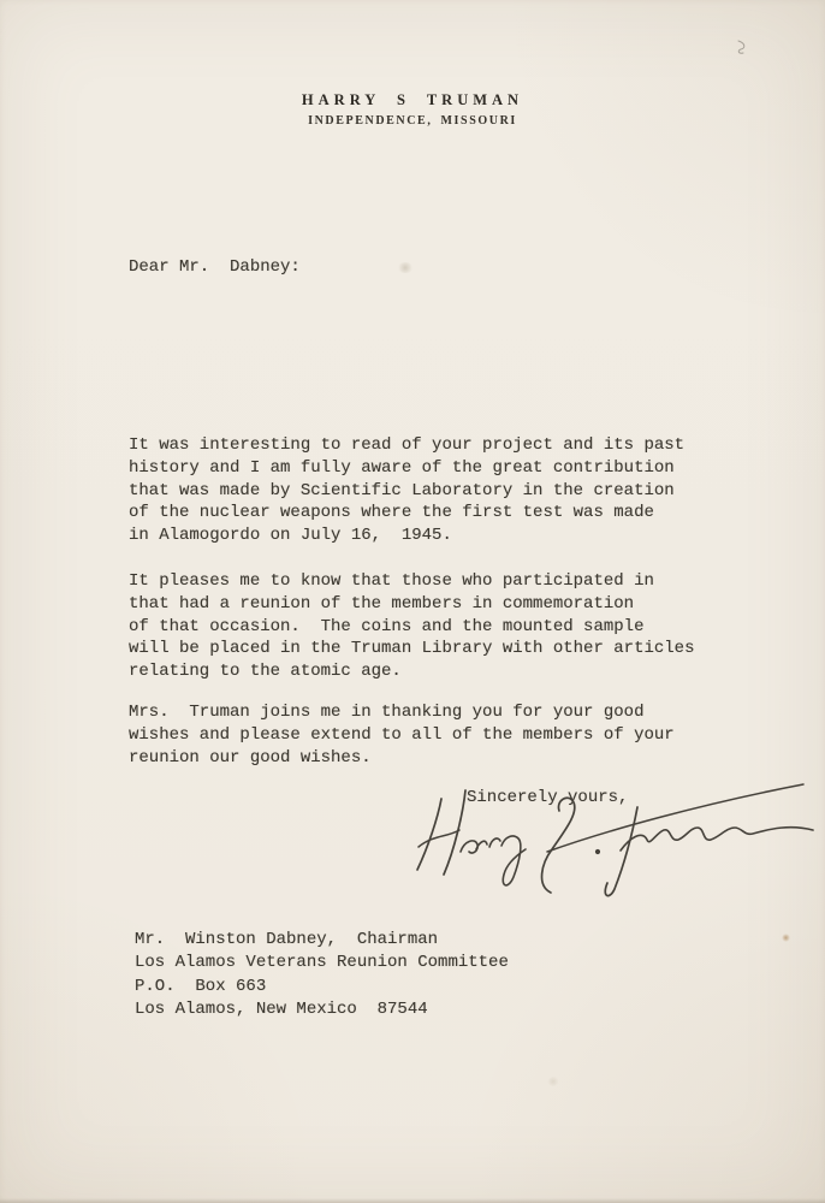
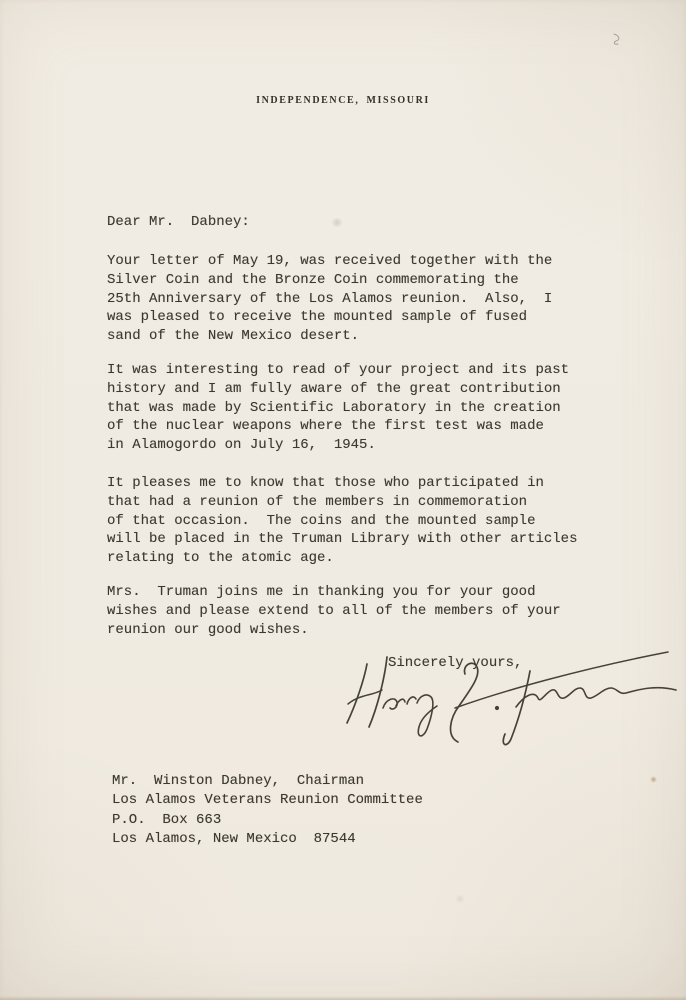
- HARRY S TRUMAN
  INDEPENDENCE, MISSOURI
  Dear Mr. Dabney:
+ Your letter of May 19, was received together with the
+ Silver Coin and the Bronze Coin commemorating the
+ 25th Anniversary of the Los Alamos reunion. Also, I
+ was pleased to receive the mounted sample of fused
+ sand of the New Mexico desert.
  It was interesting to read of your project and its past
  history and I am fully aware of the great contribution
  that was made by Scientific Laboratory in the creation
  of the nuclear weapons where the first test was made
  in Alamogordo on July 16, 1945.
  It pleases me to know that those who participated in
  that had a reunion of the members in commemoration
  of that occasion. The coins and the mounted sample
  will be placed in the Truman Library with other articles
  relating to the atomic age.
  Mrs. Truman joins me in thanking you for your good
  wishes and please extend to all of the members of your
  reunion our good wishes.
  Sincerely yours,
  Mr. Winston Dabney, Chairman
  Los Alamos Veterans Reunion Committee
  P.O. Box 663
  Los Alamos, New Mexico 87544
